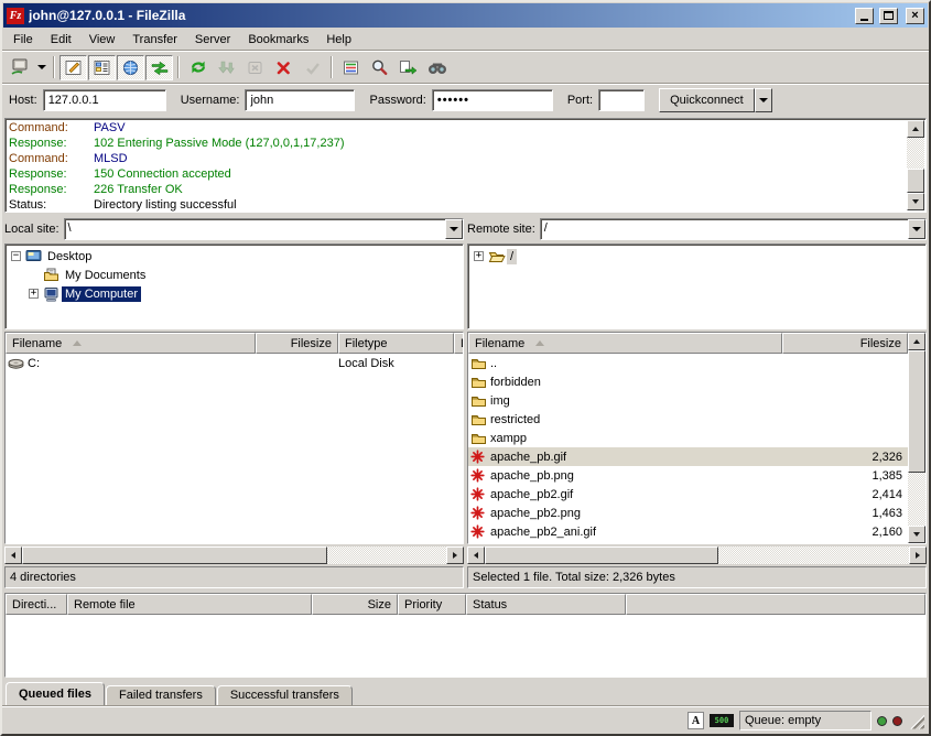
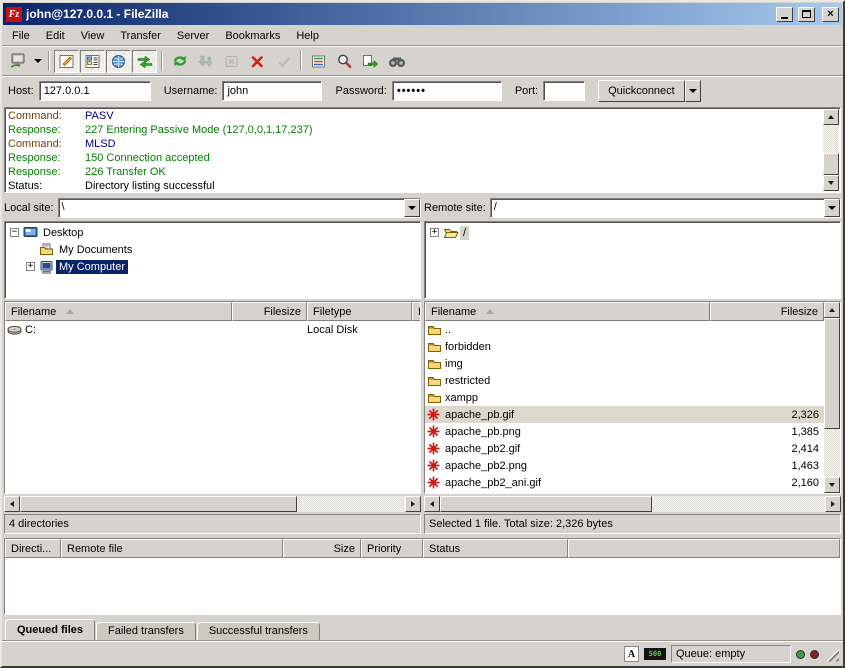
  Fz
  john@127.0.0.1 - FileZilla
  ×
  File
  Edit
  View
  Transfer
  Server
  Bookmarks
  Help
  Host:
  127.0.0.1
  Username:
  john
  Password:
  ••••••
  Port:
  Quickconnect
  Command:
  PASV
  Response:
- 102 Entering Passive Mode (127,0,0,1,17,237)
+ 227 Entering Passive Mode (127,0,0,1,17,237)
  Command:
  MLSD
  Response:
  150 Connection accepted
  Response:
  226 Transfer OK
  Status:
  Directory listing successful
  Local site:
  \
  −
  Desktop
  My Documents
  +
  My Computer
  Filename
  Filesize
  Filetype
  C:
  Local Disk
  4 directories
  Remote site:
  /
  +
  /
  Filename
  Filesize
  ..
  forbidden
  img
  restricted
  xampp
  apache_pb.gif
  2,326
  apache_pb.png
  1,385
  apache_pb2.gif
  2,414
  apache_pb2.png
  1,463
  apache_pb2_ani.gif
  2,160
  Selected 1 file. Total size: 2,326 bytes
  Directi...
  Remote file
  Size
  Priority
  Status
  Queued files
  Failed transfers
  Successful transfers
  A
  500
  Queue: empty
